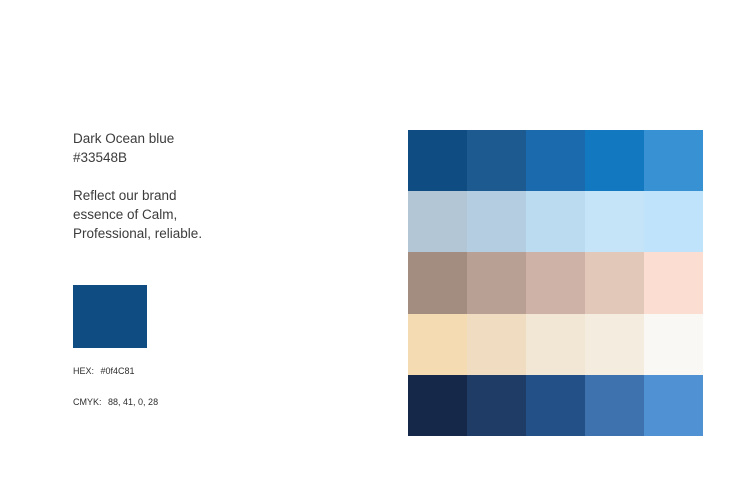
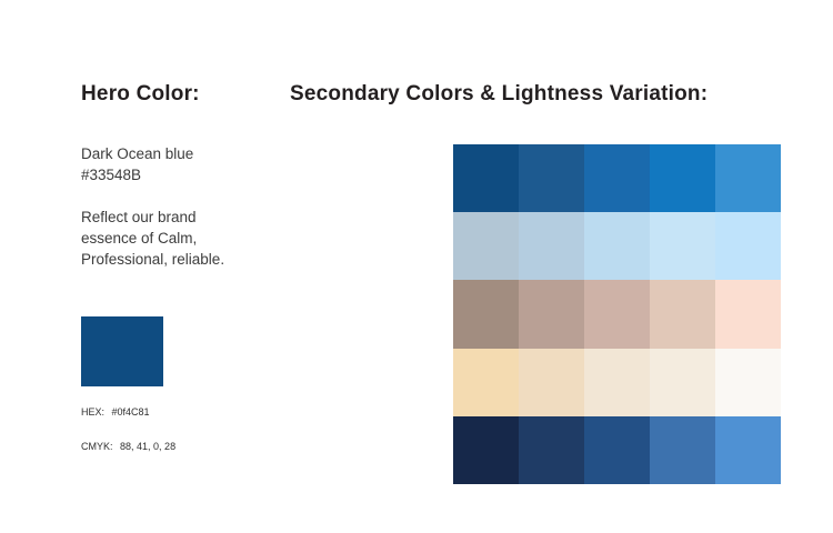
+ Hero Color:
+ Secondary Colors & Lightness Variation:
  Dark Ocean blue
  #33548B
  Reflect our brand
  essence of Calm,
  Professional, reliable.
  HEX: #0f4C81
  CMYK: 88, 41, 0, 28
